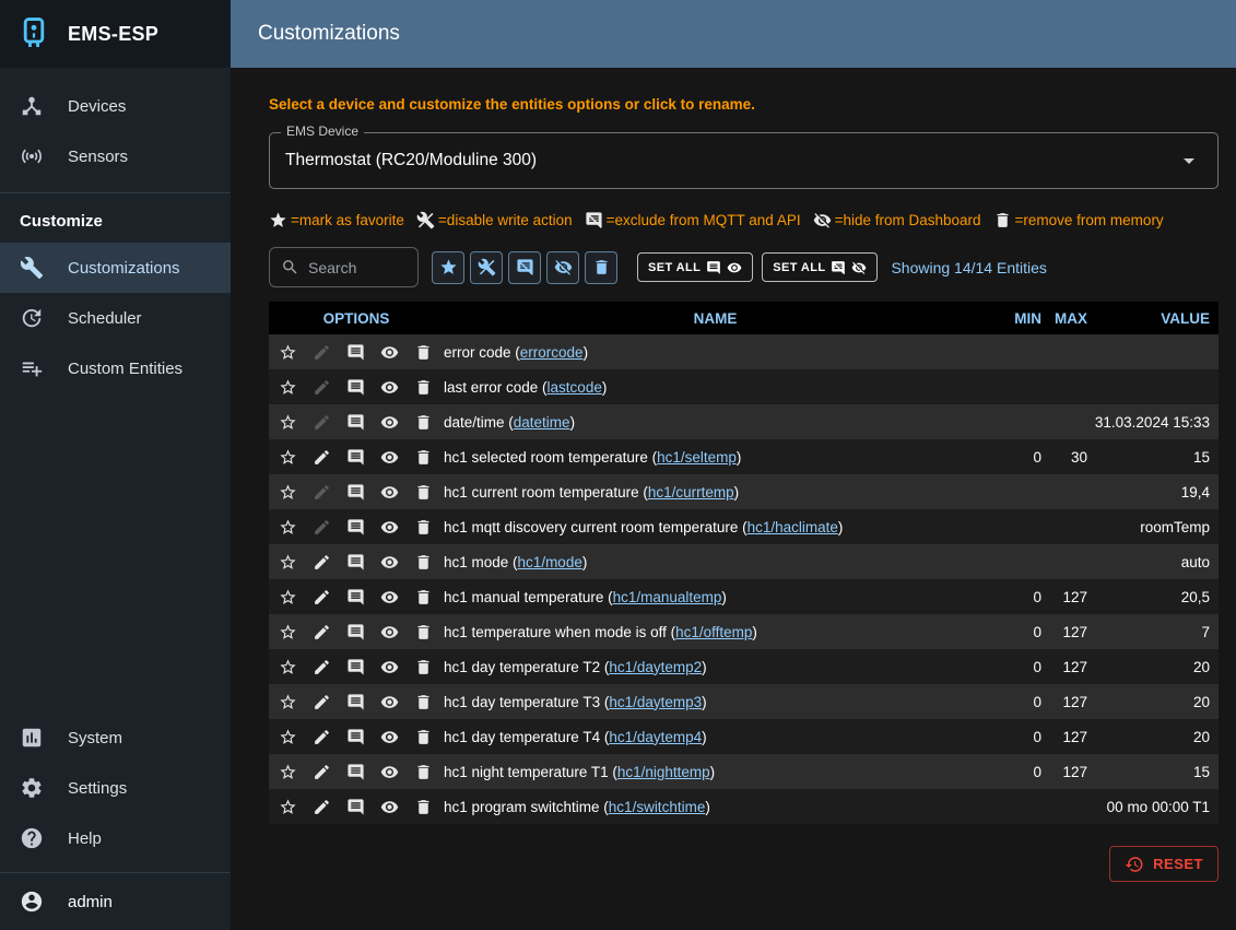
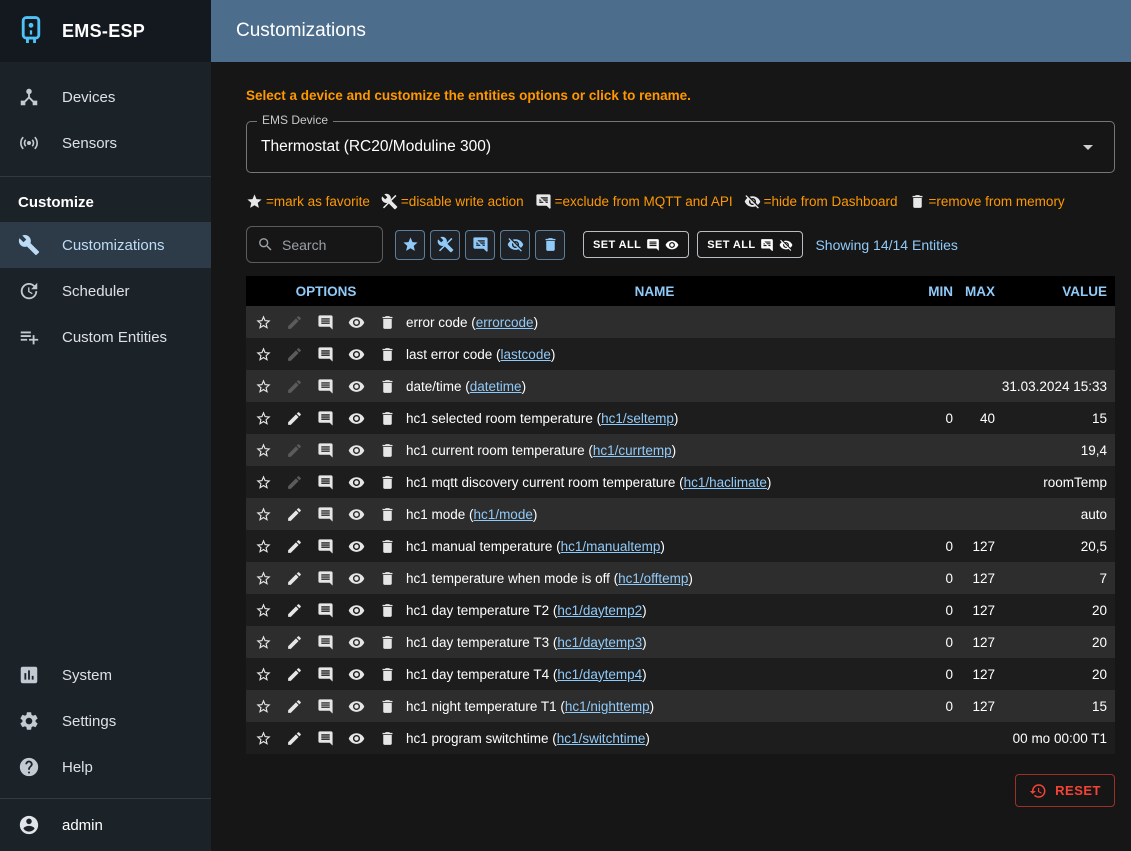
  EMS-ESP
  Devices
  Sensors
  Customize
  Customizations
  Scheduler
  Custom Entities
  System
  Settings
  Help
  admin
  Customizations
  Select a device and customize the entities options or click to rename.
  EMS Device
  Thermostat (RC20/Moduline 300)
  =mark as favorite
  =disable write action
  =exclude from MQTT and API
  =hide from Dashboard
  =remove from memory
  Search
  SET ALL
  SET ALL
  Showing 14/14 Entities
  OPTIONS
  NAME
  MIN
  MAX
  VALUE
  error code (errorcode)
  last error code (lastcode)
  date/time (datetime)
  31.03.2024 15:33
  hc1 selected room temperature (hc1/seltemp)
  0
- 30
+ 40
  15
  hc1 current room temperature (hc1/currtemp)
  19,4
  hc1 mqtt discovery current room temperature (hc1/haclimate)
  roomTemp
  hc1 mode (hc1/mode)
  auto
  hc1 manual temperature (hc1/manualtemp)
  0
  127
  20,5
  hc1 temperature when mode is off (hc1/offtemp)
  0
  127
  7
  hc1 day temperature T2 (hc1/daytemp2)
  0
  127
  20
  hc1 day temperature T3 (hc1/daytemp3)
  0
  127
  20
  hc1 day temperature T4 (hc1/daytemp4)
  0
  127
  20
  hc1 night temperature T1 (hc1/nighttemp)
  0
  127
  15
  hc1 program switchtime (hc1/switchtime)
  00 mo 00:00 T1
  RESET
